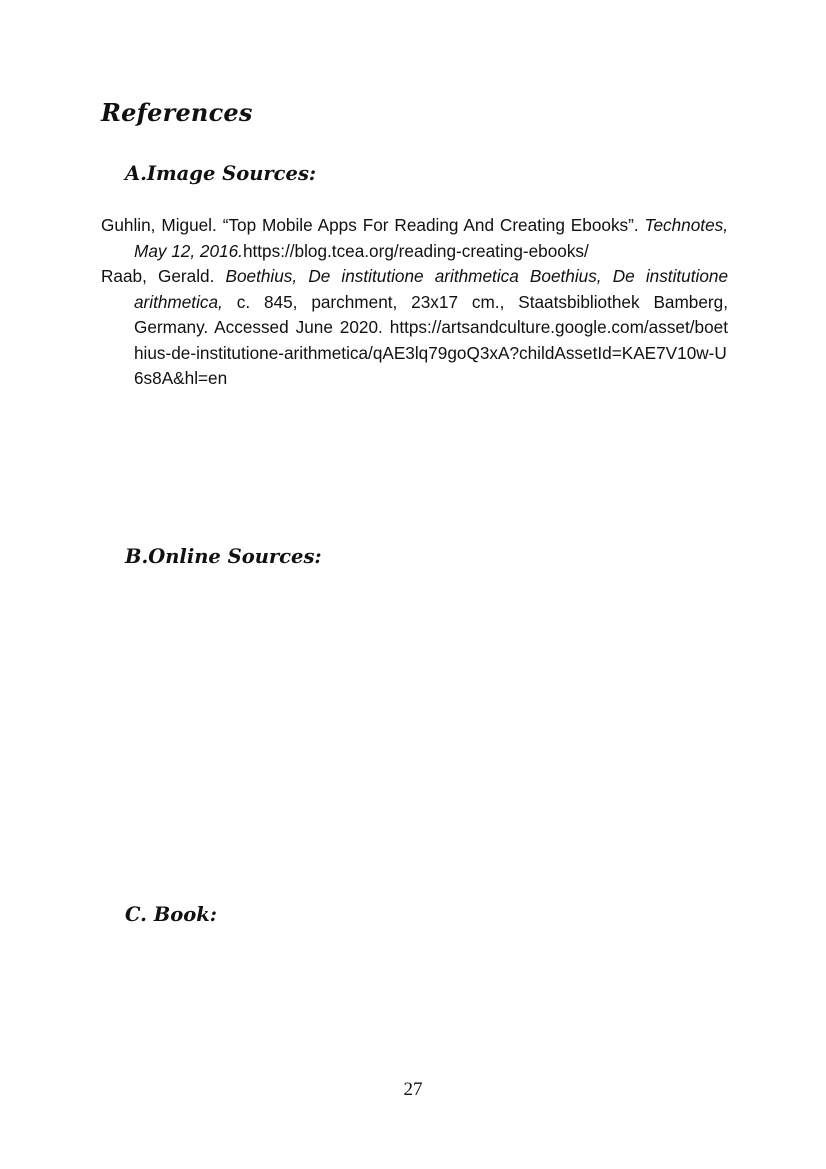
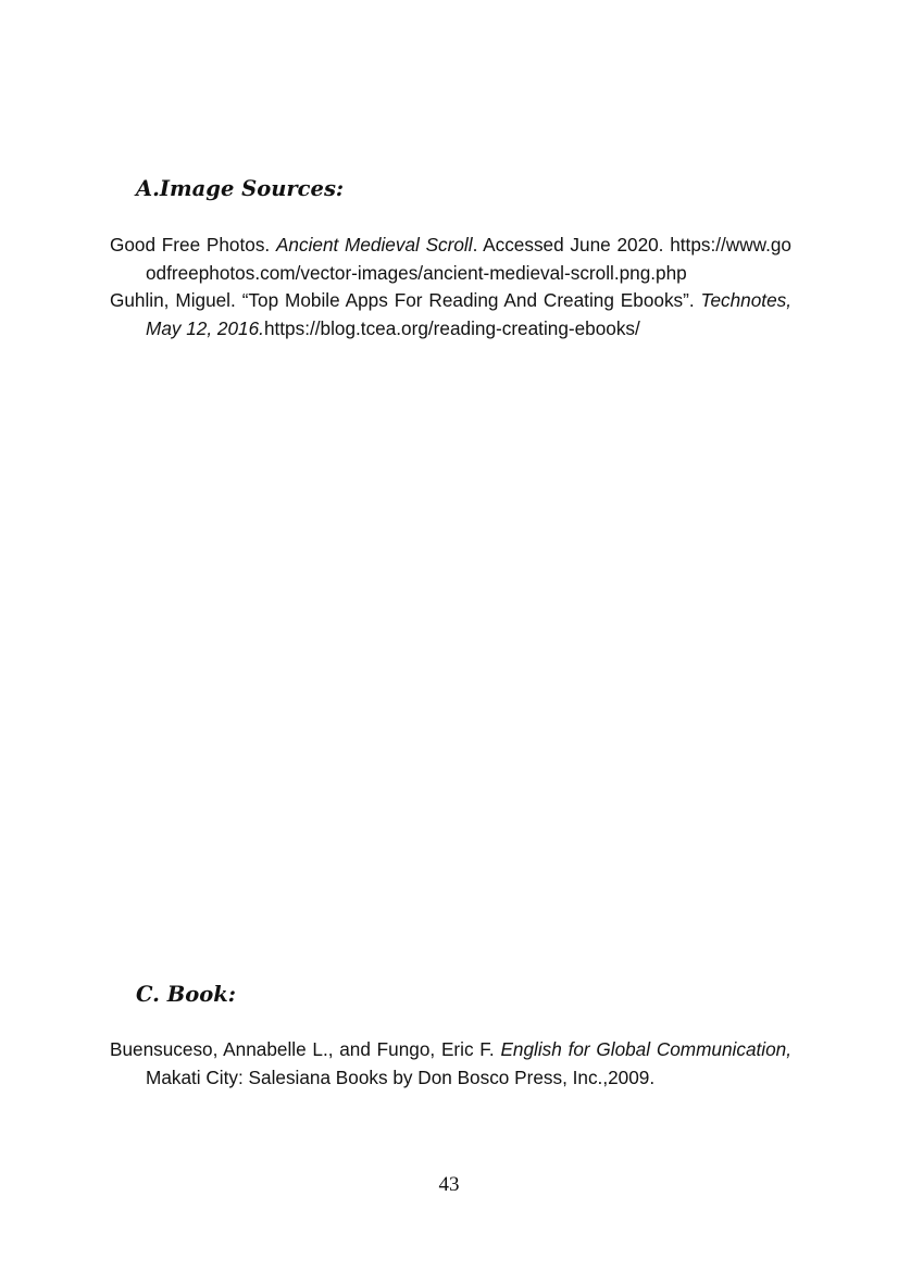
- References
  A.Image Sources:
+ Good Free Photos. Ancient Medieval Scroll. Accessed June 2020. https://www.goodfreephotos.com/vector-images/ancient-medieval-scroll.png.php
  Guhlin, Miguel. “Top Mobile Apps For Reading And Creating Ebooks”. Technotes, May 12, 2016.https://blog.tcea.org/reading-creating-ebooks/
- Raab, Gerald. Boethius, De institutione arithmetica Boethius, De institutione arithmetica, c. 845, parchment, 23x17 cm., Staatsbibliothek Bamberg, Germany. Accessed June 2020. https://artsandculture.google.com/asset/boethius-de-institutione-arithmetica/qAE3lq79goQ3xA?childAssetId=KAE7V10w-U6s8A&hl=en
- B.Online Sources:
  C. Book:
+ Buensuceso, Annabelle L., and Fungo, Eric F. English for Global Communication, Makati City: Salesiana Books by Don Bosco Press, Inc.,2009.
- 27
+ 43
